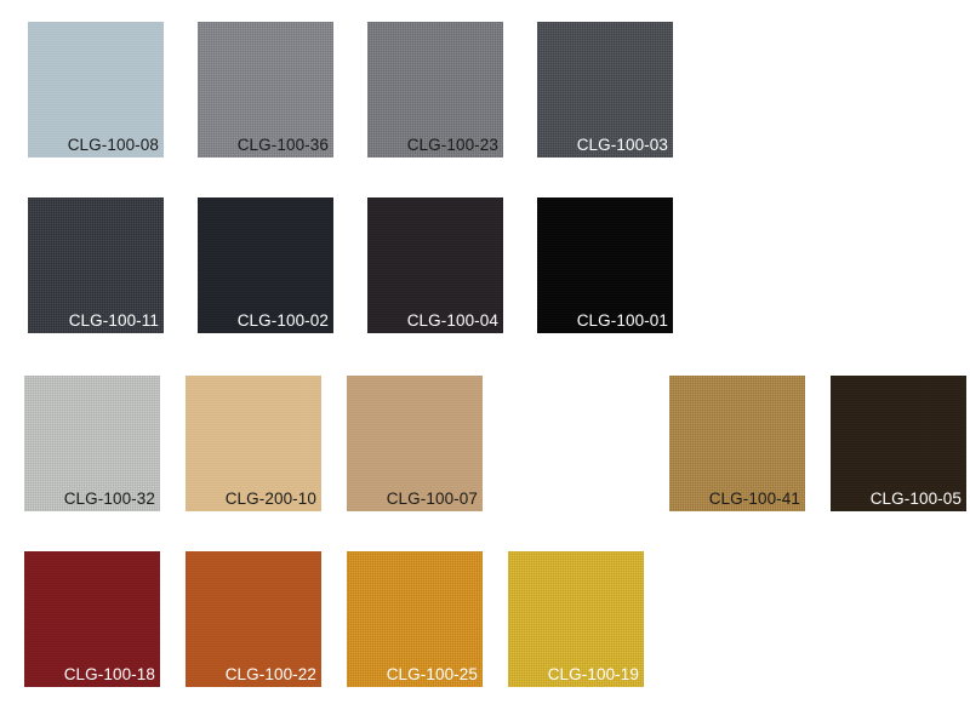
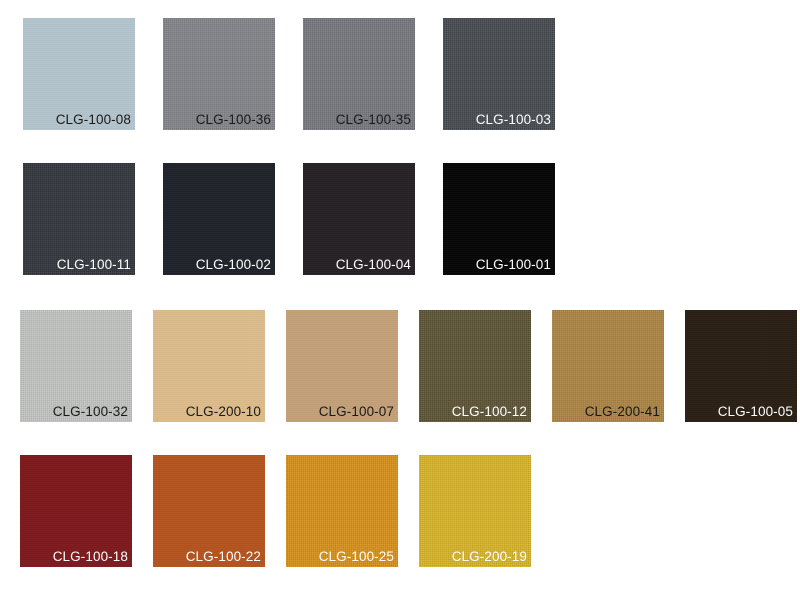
  CLG-100-08
  CLG-100-36
- CLG-100-23
+ CLG-100-35
  CLG-100-03
  CLG-100-11
  CLG-100-02
  CLG-100-04
  CLG-100-01
  CLG-100-32
  CLG-200-10
  CLG-100-07
+ CLG-100-12
- CLG-100-41
+ CLG-200-41
  CLG-100-05
  CLG-100-18
  CLG-100-22
  CLG-100-25
- CLG-100-19
+ CLG-200-19
